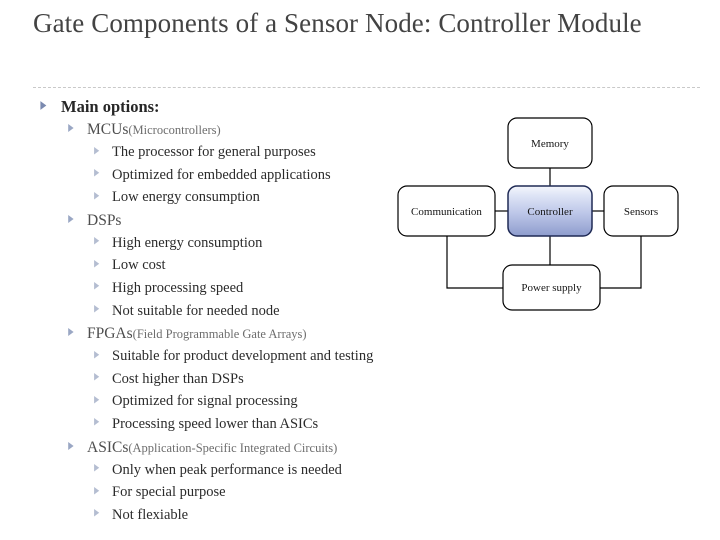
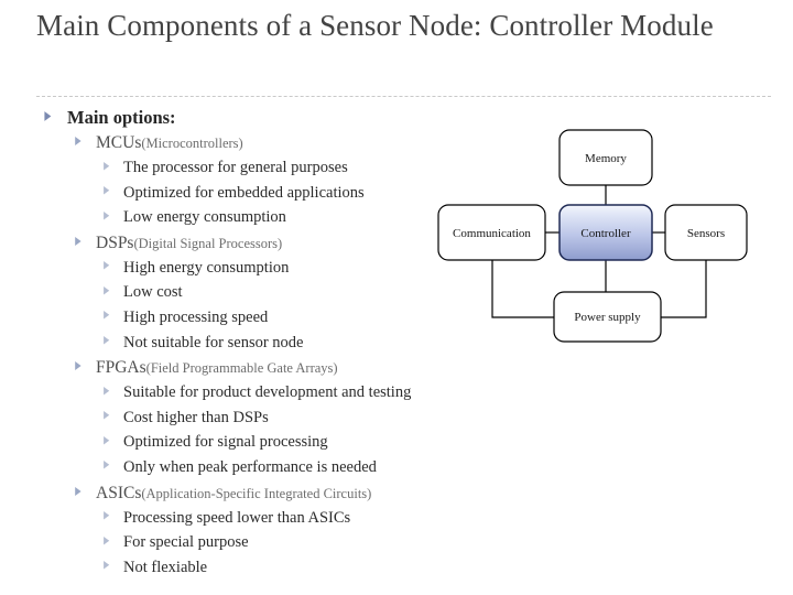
- Gate Components of a Sensor Node: Controller Module
+ Main Components of a Sensor Node: Controller Module
  Main options:
  MCUs
  (Microcontrollers)
  The processor for general purposes
  Optimized for embedded applications
  Low energy consumption
  DSPs
+ (Digital Signal Processors)
  High energy consumption
  Low cost
  High processing speed
- Not suitable for needed node
+ Not suitable for sensor node
  FPGAs
  (Field Programmable Gate Arrays)
  Suitable for product development and testing
  Cost higher than DSPs
  Optimized for signal processing
- Processing speed lower than ASICs
+ Only when peak performance is needed
  ASICs
  (Application-Specific Integrated Circuits)
- Only when peak performance is needed
+ Processing speed lower than ASICs
  For special purpose
  Not flexiable
  Memory
  Communication
  Controller
  Sensors
  Power supply
